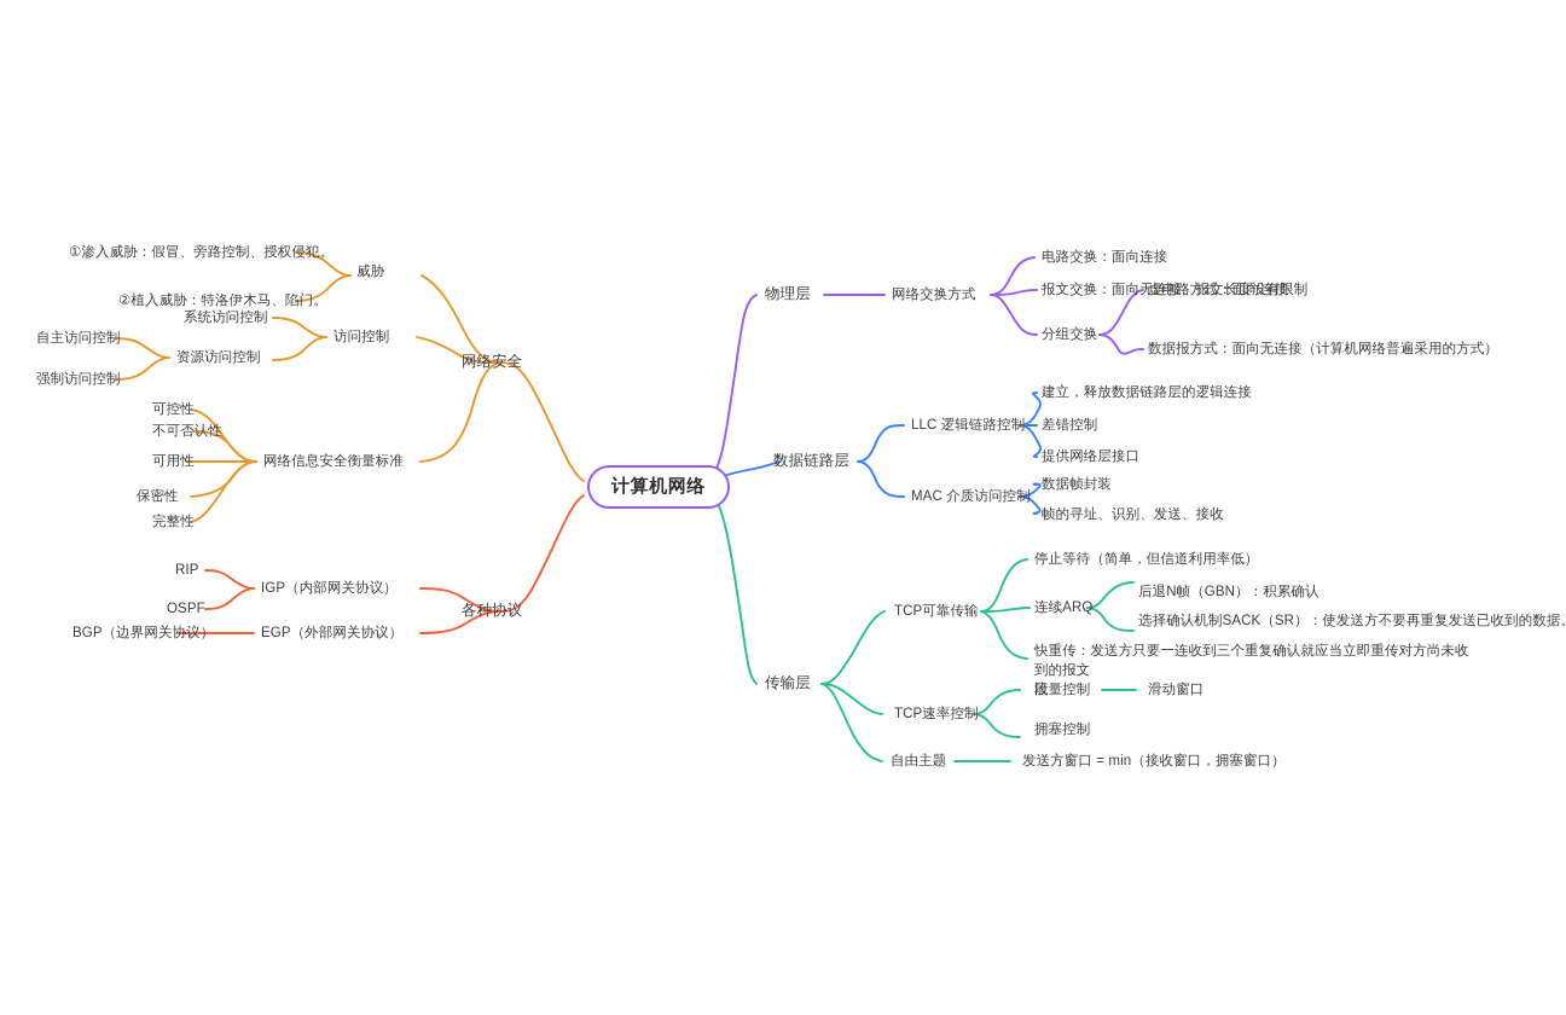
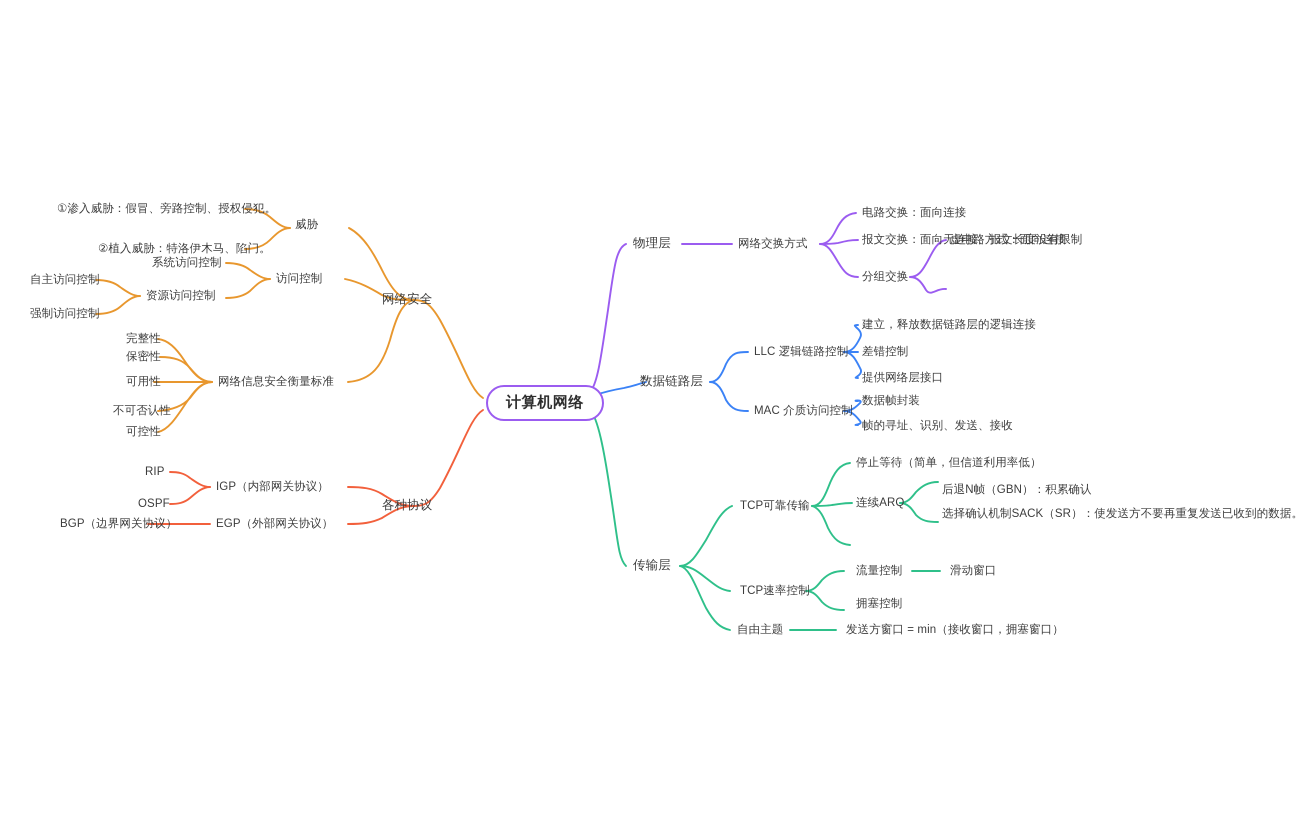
  计算机网络
  网络安全
  威胁
  ①渗入威胁：假冒、旁路控制、授权侵犯。
  ②植入威胁：特洛伊木马、陷门。
  访问控制
  系统访问控制
  资源访问控制
  自主访问控制
  强制访问控制
  网络信息安全衡量标准
- 可控性
+ 完整性
- 不可否认性
+ 保密性
  可用性
- 保密性
+ 不可否认性
- 完整性
+ 可控性
  各种协议
  IGP（内部网关协议）
  RIP
  OSPF
  EGP（外部网关协议）
  BGP（边界网关协议）
  物理层
  网络交换方式
  电路交换：面向连接
  报文交换：面向无连接、报文长度没有限制
  分组交换
  虚电路方式：面向连接
- 数据报方式：面向无连接（计算机网络普遍采用的方式）
  数据链路层
  LLC 逻辑链路控制
  建立，释放数据链路层的逻辑连接
  差错控制
  提供网络层接口
  MAC 介质访问控制
  数据帧封装
  帧的寻址、识别、发送、接收
  传输层
  TCP可靠传输
  停止等待（简单，但信道利用率低）
  连续ARQ
  后退N帧（GBN）：积累确认
  选择确认机制SACK（SR）：使发送方不要再重复发送已收到的数据
- 快重传：发送方只要一连收到三个重复确认就应当立即重传对方尚未收到的报文
- 段
  TCP速率控制
  流量控制
  滑动窗口
  拥塞控制
  自由主题
  发送方窗口 = min（接收窗口，拥塞窗口）
